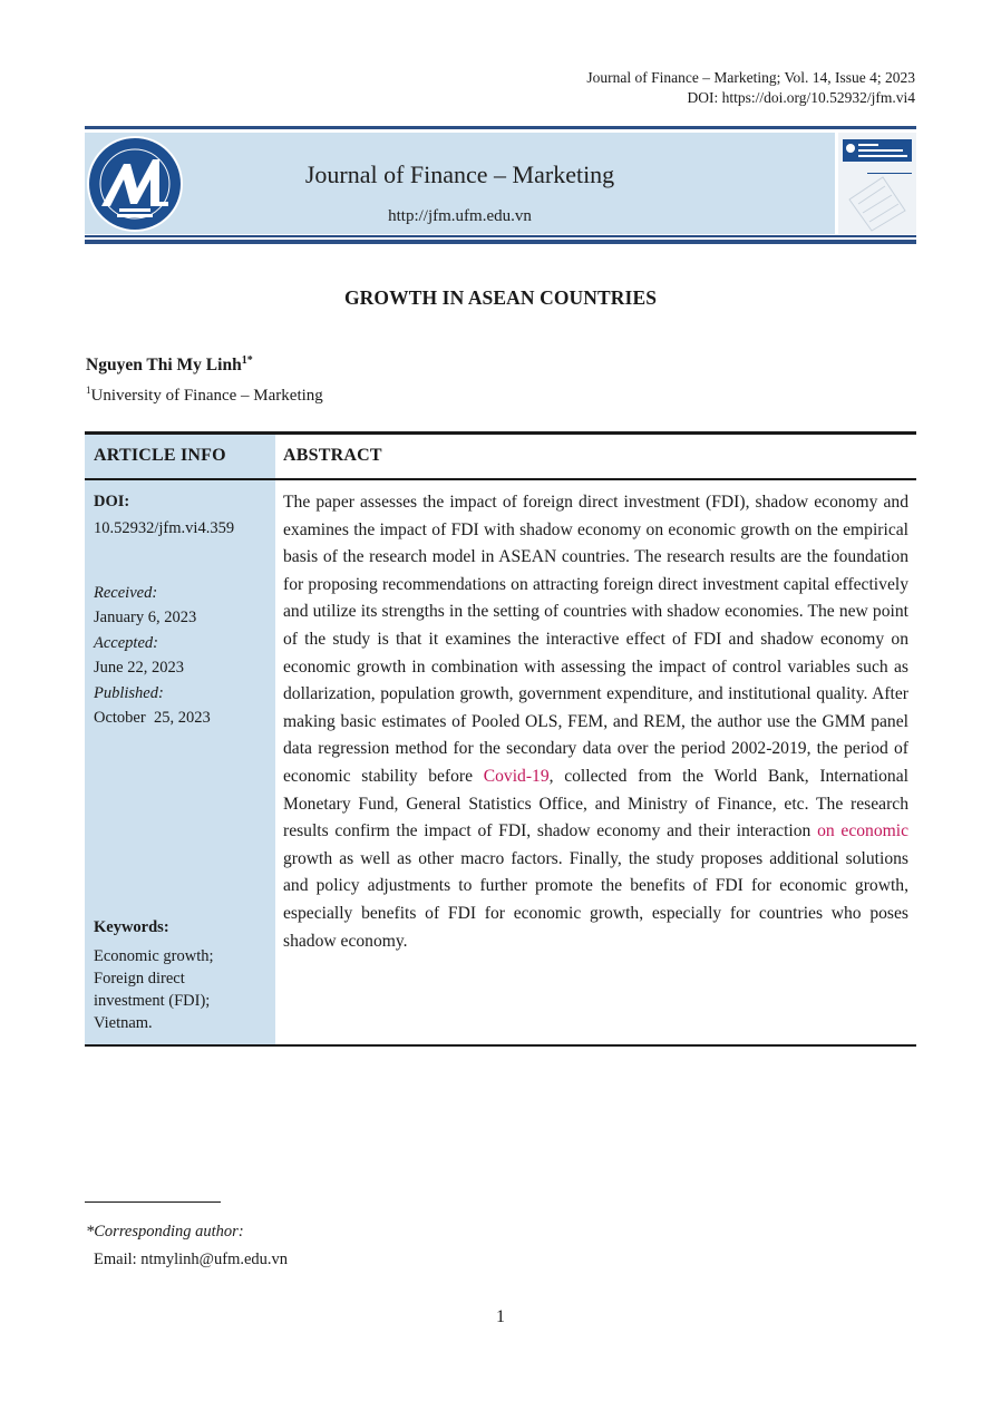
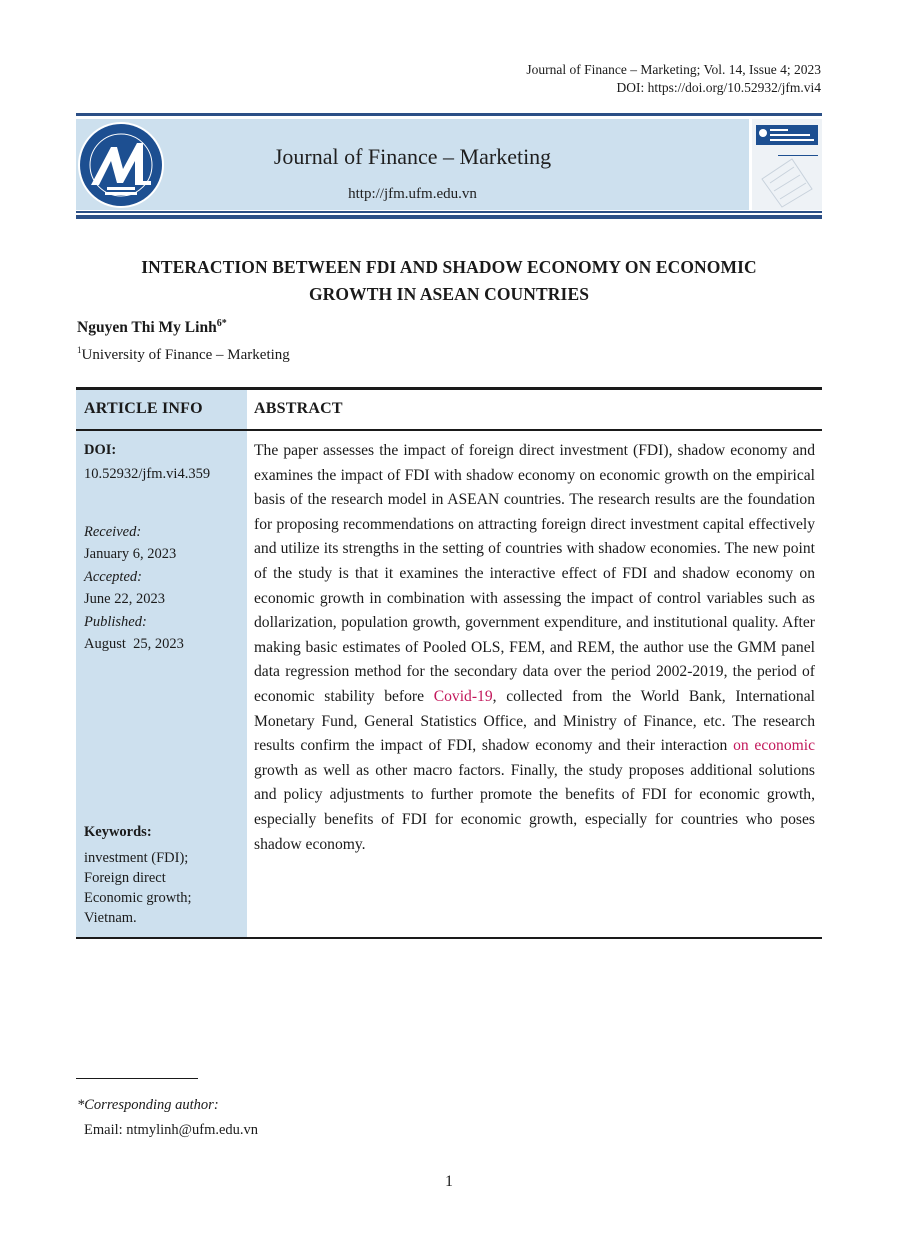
  Journal of Finance – Marketing; Vol. 14, Issue 4; 2023
  DOI: https://doi.org/10.52932/jfm.vi4
  Journal of Finance – Marketing
  http://jfm.ufm.edu.vn
+ INTERACTION BETWEEN FDI AND SHADOW ECONOMY ON ECONOMIC
  GROWTH IN ASEAN COUNTRIES
- Nguyen Thi My Linh1*
+ Nguyen Thi My Linh6*
  1University of Finance – Marketing
  ARTICLE INFO
  ABSTRACT
  DOI:
  10.52932/jfm.vi4.359
  Received:
  January 6, 2023
  Accepted:
  June 22, 2023
  Published:
- October 25, 2023
+ August 25, 2023
  Keywords:
- Economic growth;
+ investment (FDI);
  Foreign direct
- investment (FDI);
+ Economic growth;
  Vietnam.
  The paper assesses the impact of foreign direct investment (FDI), shadow economy and examines the impact of FDI with shadow economy on economic growth on the empirical basis of the research model in ASEAN countries. The research results are the foundation for proposing recommendations on attracting foreign direct investment capital effectively and utilize its strengths in the setting of countries with shadow economies. The new point of the study is that it examines the interactive effect of FDI and shadow economy on economic growth in combination with assessing the impact of control variables such as dollarization, population growth, government expenditure, and institutional quality. After making basic estimates of Pooled OLS, FEM, and REM, the author use the GMM panel data regression method for the secondary data over the period 2002-2019, the period of economic stability before Covid-19, collected from the World Bank, International Monetary Fund, General Statistics Office, and Ministry of Finance, etc. The research results confirm the impact of FDI, shadow economy and their interaction on economic growth as well as other macro factors. Finally, the study proposes additional solutions and policy adjustments to further promote the benefits of FDI for economic growth, especially benefits of FDI for economic growth, especially for countries who poses shadow economy.
  *Corresponding author:
  Email: ntmylinh@ufm.edu.vn
  1
